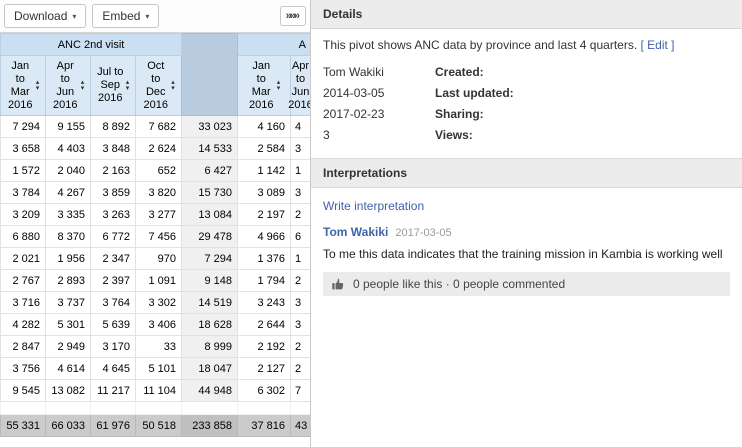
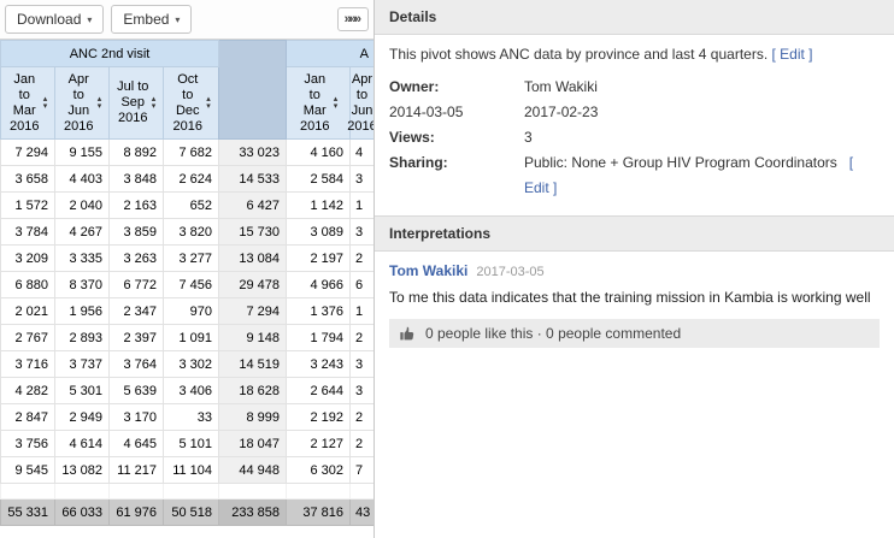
  Download
  ▾
  Embed
  ▾
  »»»
  ANC 2nd visit		A
  Jan to Mar 2016	Apr to Jun 2016	Jul to Sep 2016	Oct to Dec 2016	Jan to Mar 2016	Apr to Jun 201
  7 294	9 155	8 892	7 682	33 023	4 160	4
  3 658	4 403	3 848	2 624	14 533	2 584	3
  1 572	2 040	2 163	652	6 427	1 142	1
  3 784	4 267	3 859	3 820	15 730	3 089	3
  3 209	3 335	3 263	3 277	13 084	2 197	2
  6 880	8 370	6 772	7 456	29 478	4 966	6
  2 021	1 956	2 347	970	7 294	1 376	1
  2 767	2 893	2 397	1 091	9 148	1 794	2
  3 716	3 737	3 764	3 302	14 519	3 243	3
  4 282	5 301	5 639	3 406	18 628	2 644	3
  2 847	2 949	3 170	33	8 999	2 192	2
  3 756	4 614	4 645	5 101	18 047	2 127	2
  9 545	13 082	11 217	11 104	44 948	6 302	7
  55 331	66 033	61 976	50 518	233 858	37 816	43
  Details
  This pivot shows ANC data by province and last 4 quarters. [ Edit ]
+ Owner:
  Tom Wakiki
- Created:
  2014-03-05
- Last updated:
  2017-02-23
- Sharing:
+ Views:
  3
- Views:
+ Sharing:
+ Public: None + Group HIV Program Coordinators [ Edit ]
  Interpretations
- Write interpretation
  Tom Wakiki 2017-03-05
  To me this data indicates that the training mission in Kambia is working well
  0 people like this · 0 people commented
